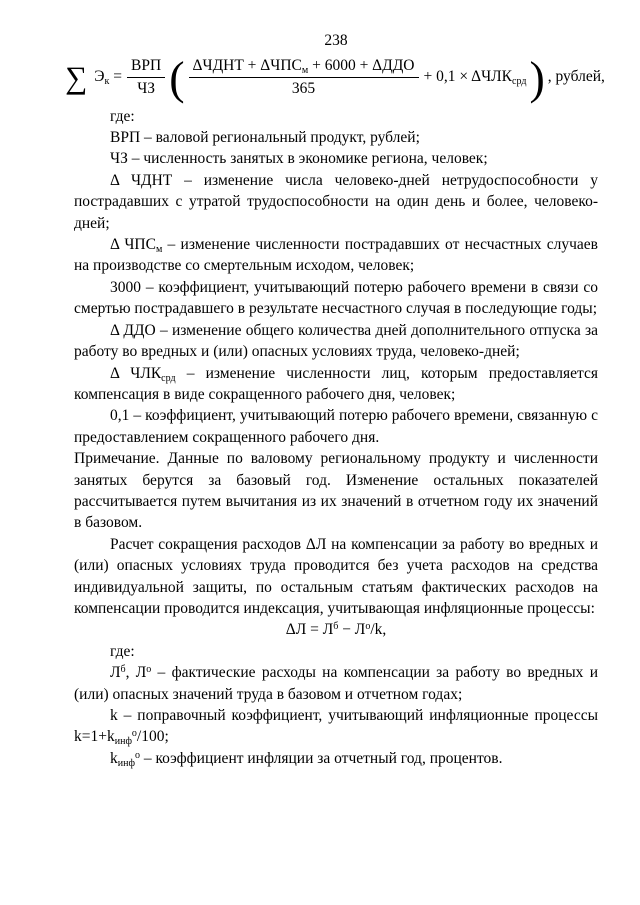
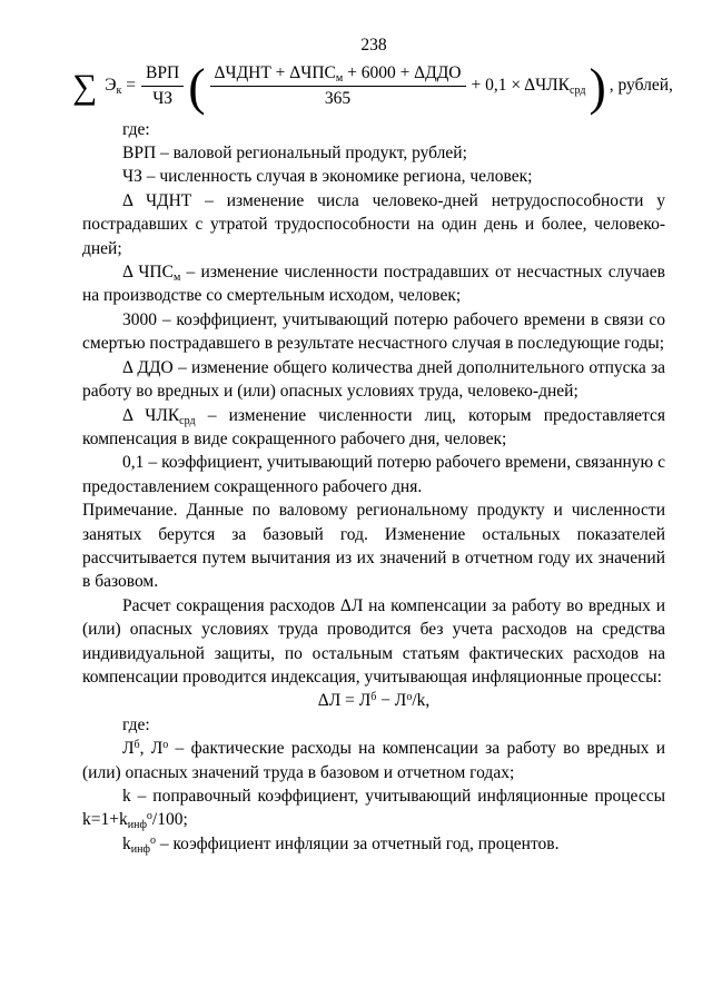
  238
  ∑
  Эк
  =
  ВРП
  ЧЗ
  (
  ΔЧДНТ + ΔЧПСм + 6000 + ΔДДО
  365
  + 0,1 × ΔЧЛКсрд
  )
  , рублей,
  где:
  ВРП – валовой региональный продукт, рублей;
- ЧЗ – численность занятых в экономике региона, человек;
+ ЧЗ – численность случая в экономике региона, человек;
  Δ ЧДНТ – изменение числа человеко-дней нетрудоспособности у пострадавших с утратой трудоспособности на один день и более, человеко-дней;
  Δ ЧПСм – изменение численности пострадавших от несчастных случаев на производстве со смертельным исходом, человек;
  3000 – коэффициент, учитывающий потерю рабочего времени в связи со смертью пострадавшего в результате несчастного случая в последующие годы;
  Δ ДДО – изменение общего количества дней дополнительного отпуска за работу во вредных и (или) опасных условиях труда, человеко-дней;
  Δ ЧЛКсрд – изменение численности лиц, которым предоставляется компенсация в виде сокращенного рабочего дня, человек;
  0,1 – коэффициент, учитывающий потерю рабочего времени, связанную с предоставлением сокращенного рабочего дня.
  Примечание. Данные по валовому региональному продукту и численности занятых берутся за базовый год. Изменение остальных показателей рассчитывается путем вычитания из их значений в отчетном году их значений в базовом.
  Расчет сокращения расходов ΔЛ на компенсации за работу во вредных и (или) опасных условиях труда проводится без учета расходов на средства индивидуальной защиты, по остальным статьям фактических расходов на компенсации проводится индексация, учитывающая инфляционные процессы:
  ΔЛ = Лб − Ло/k,
  где:
  Лб, Ло – фактические расходы на компенсации за работу во вредных и (или) опасных значений труда в базовом и отчетном годах;
  k – поправочный коэффициент, учитывающий инфляционные процессы k=1+kинфо/100;
  kинфо – коэффициент инфляции за отчетный год, процентов.
